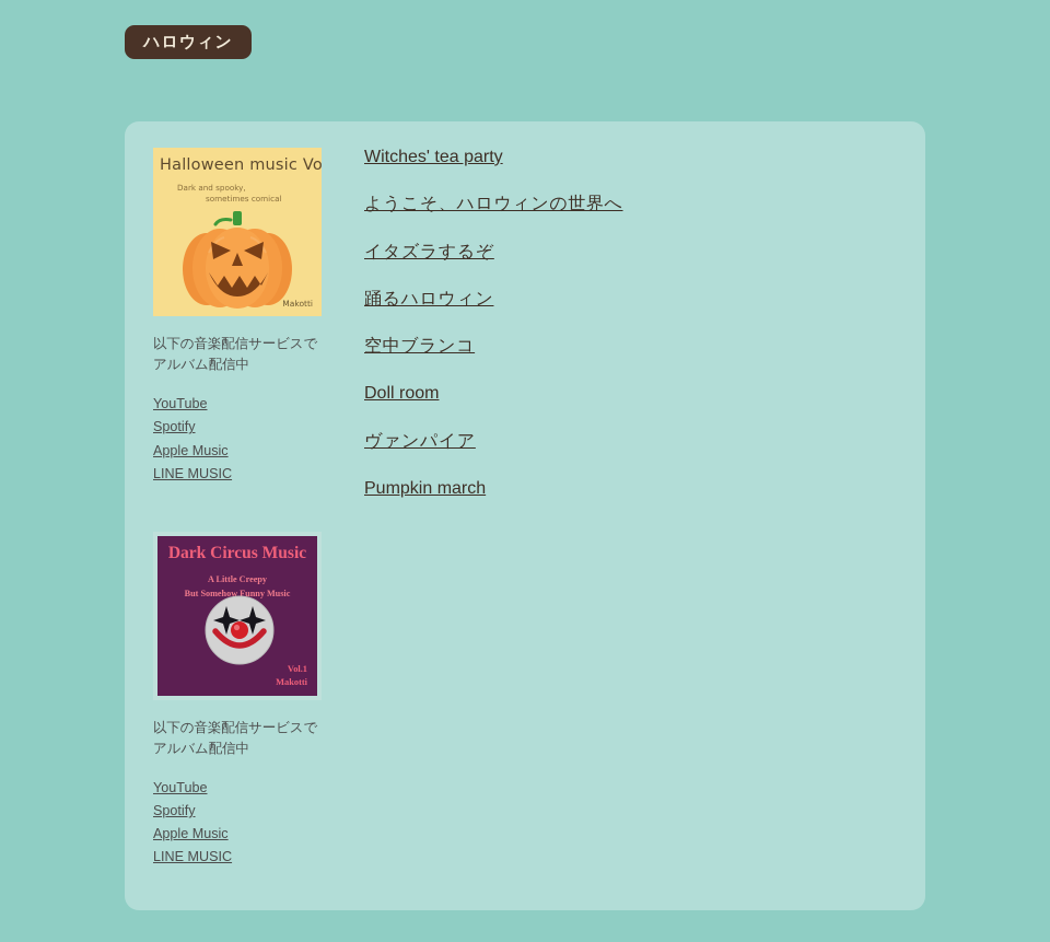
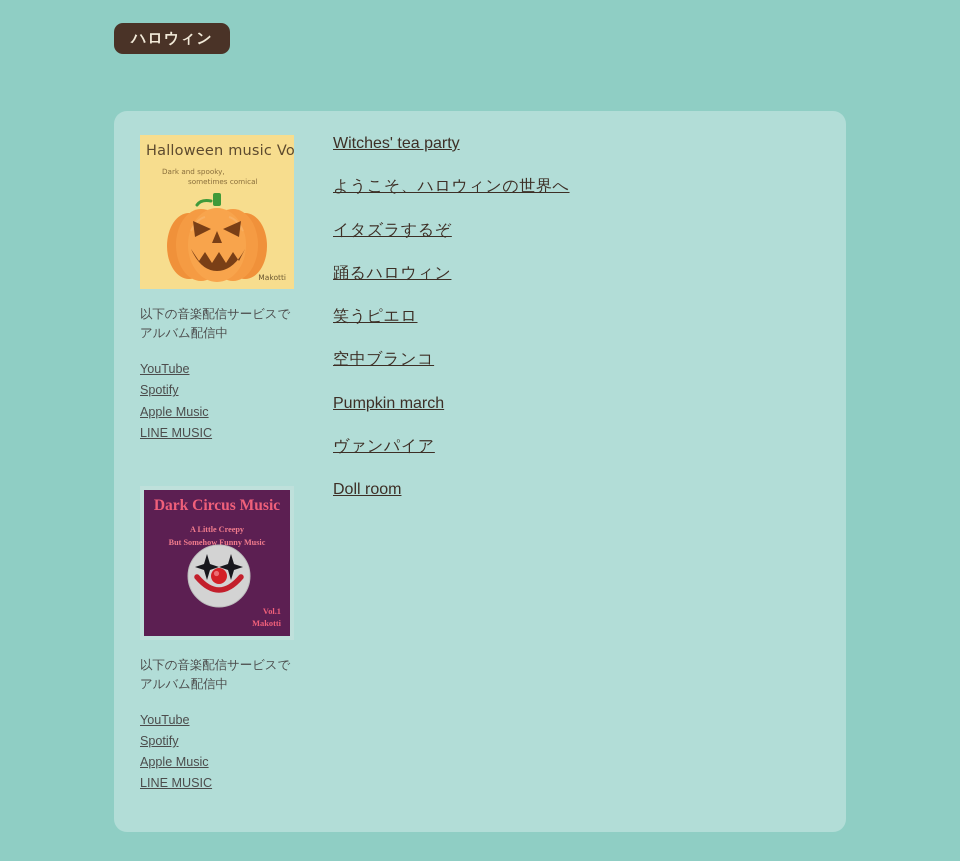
  ハロウィン
  Halloween music Vo
  Dark and spooky,
  sometimes comical
  Makotti
  以下の音楽配信サービスでアルバム配信中
  YouTube
  Spotify
  Apple Music
  LINE MUSIC
  Dark Circus Music
  A Little Creepy
  But Somehow Funny Music
  Vol.1
  Makotti
  以下の音楽配信サービスでアルバム配信中
  YouTube
  Spotify
  Apple Music
  LINE MUSIC
  Witches' tea party
  ようこそ、ハロウィンの世界へ
  イタズラするぞ
  踊るハロウィン
+ 笑うピエロ
  空中ブランコ
- Doll room
+ Pumpkin march
  ヴァンパイア
- Pumpkin march
+ Doll room
